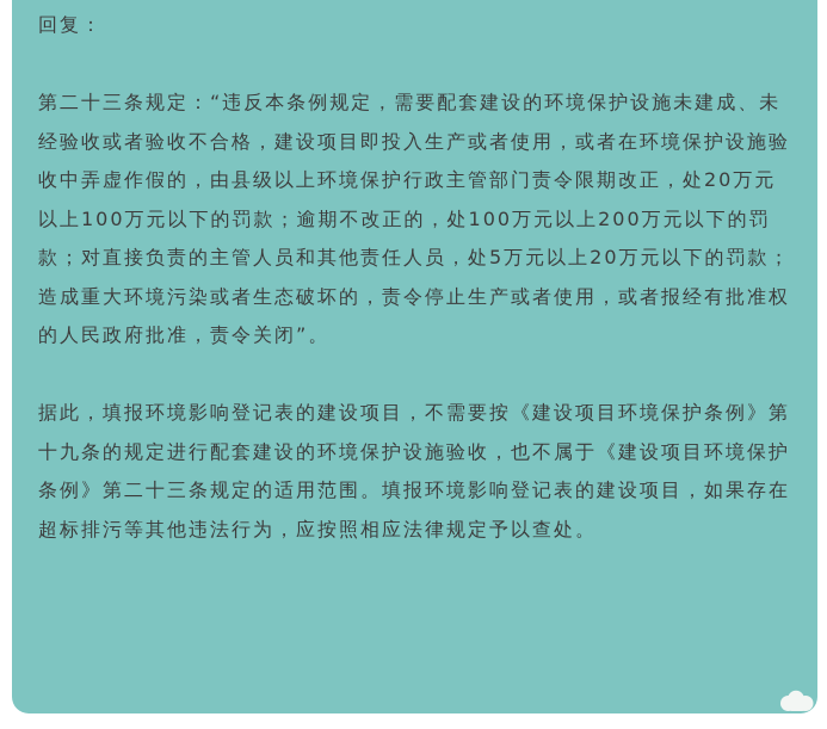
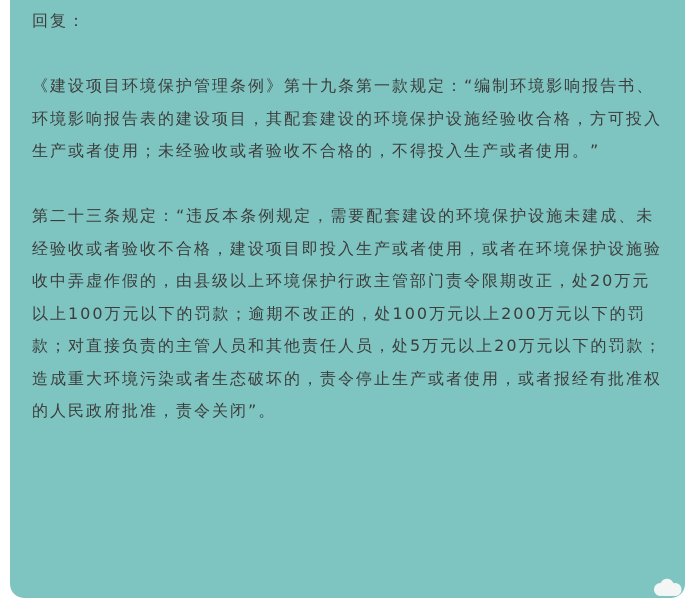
  回复：
+ 《建设项目环境保护管理条例》第十九条第一款规定：“编制环境影响报告书、环境影响报告表的建设项目，其配套建设的环境保护设施经验收合格，方可投入生产或者使用；未经验收或者验收不合格的，不得投入生产或者使用。”
  第二十三条规定：“违反本条例规定，需要配套建设的环境保护设施未建成、未经验收或者验收不合格，建设项目即投入生产或者使用，或者在环境保护设施验收中弄虚作假的，由县级以上环境保护行政主管部门责令限期改正，处20万元以上100万元以下的罚款；逾期不改正的，处100万元以上200万元以下的罚款；对直接负责的主管人员和其他责任人员，处5万元以上20万元以下的罚款；造成重大环境污染或者生态破坏的，责令停止生产或者使用，或者报经有批准权的人民政府批准，责令关闭”。
- 据此，填报环境影响登记表的建设项目，不需要按《建设项目环境保护条例》第十九条的规定进行配套建设的环境保护设施验收，也不属于《建设项目环境保护条例》第二十三条规定的适用范围。填报环境影响登记表的建设项目，如果存在超标排污等其他违法行为，应按照相应法律规定予以查处。
